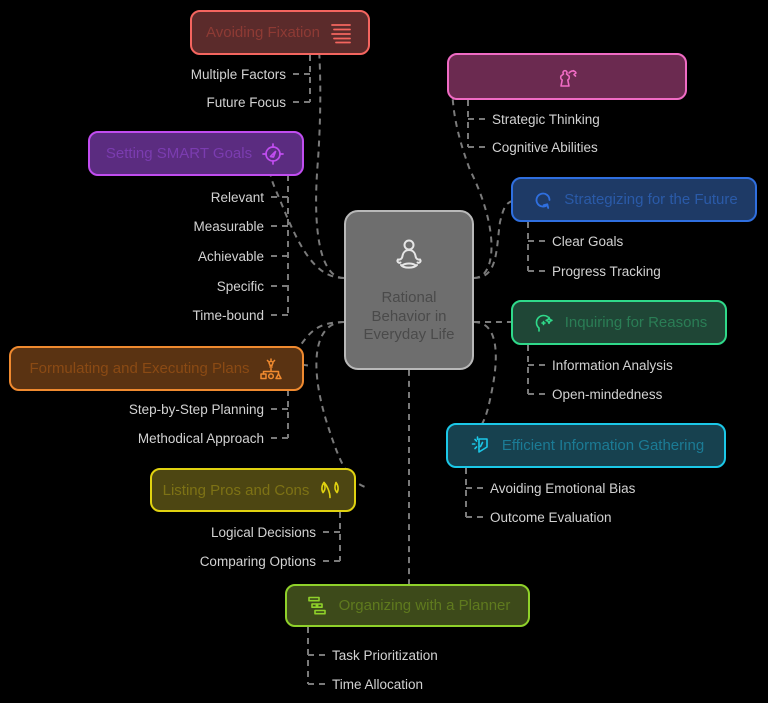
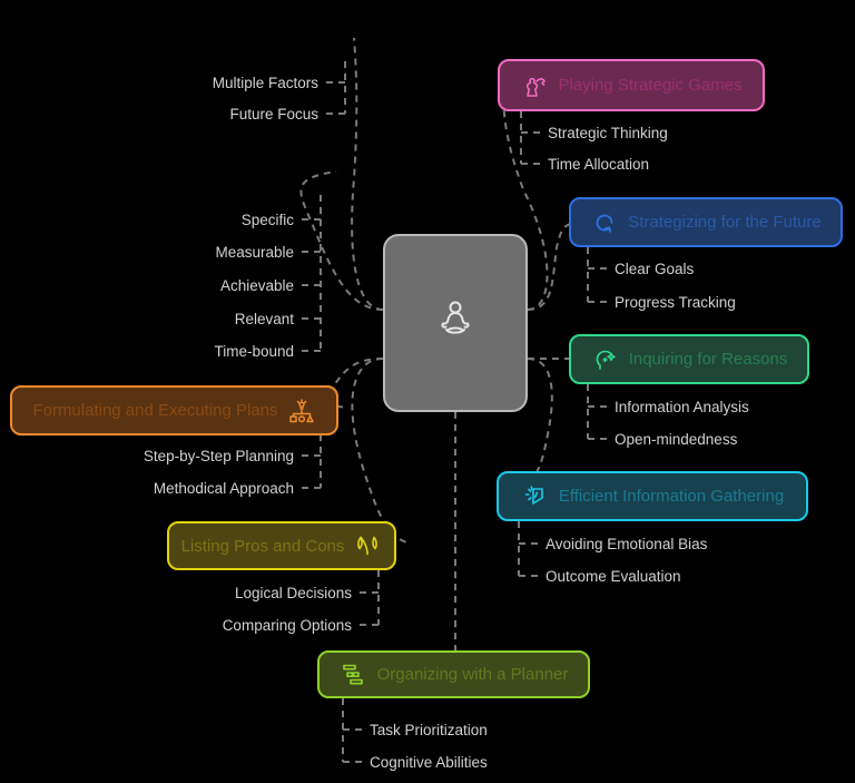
- Rational Behavior in Everyday Life
- Avoiding Fixation
  Multiple Factors
  Future Focus
+ Playing Strategic Games
  Strategic Thinking
- Cognitive Abilities
+ Time Allocation
- Setting SMART Goals
- Relevant
+ Specific
  Measurable
  Achievable
- Specific
+ Relevant
  Time-bound
  Strategizing for the Future
  Clear Goals
  Progress Tracking
  Inquiring for Reasons
  Information Analysis
  Open-mindedness
  Efficient Information Gathering
  Avoiding Emotional Bias
  Outcome Evaluation
  Formulating and Executing Plans
  Step-by-Step Planning
  Methodical Approach
  Listing Pros and Cons
  Logical Decisions
  Comparing Options
  Organizing with a Planner
  Task Prioritization
- Time Allocation
+ Cognitive Abilities
